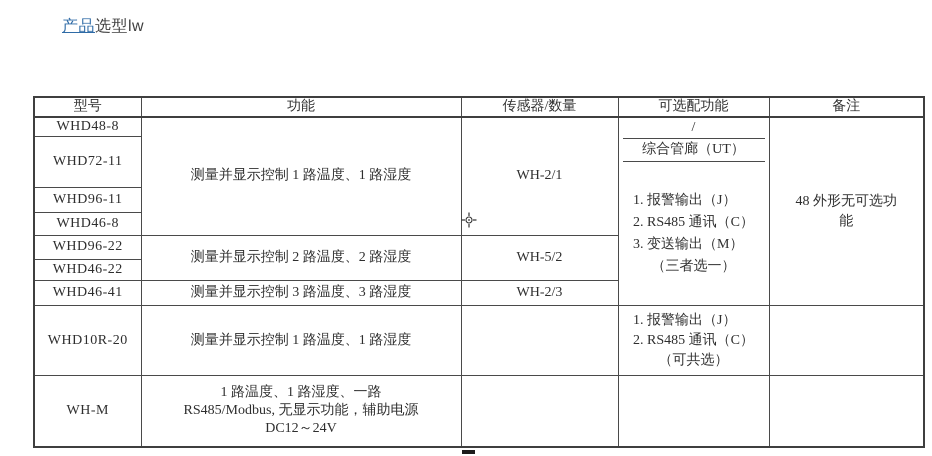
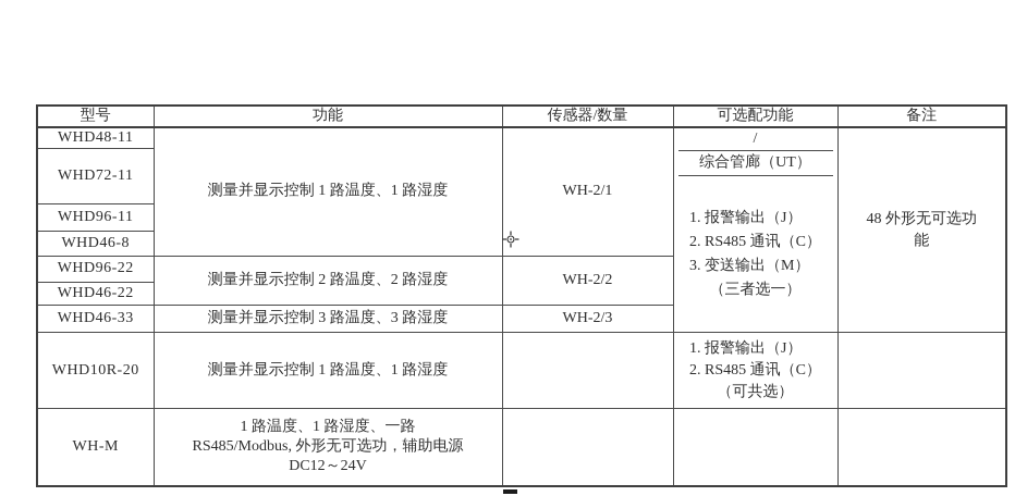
- 产品选型lw
  型号	功能	传感器/数量	可选配功能	备注
- WHD48-8	测量并显示控制 1 路温度、1 路湿度	WH-2/1	/ 综合管廊（UT） 1. 报警输出（J） 2. RS485 通讯（C） 3. 变送输出（M） （三者选一）	48 外形无可选功 能
+ WHD48-11	测量并显示控制 1 路温度、1 路湿度	WH-2/1	/ 综合管廊（UT） 1. 报警输出（J） 2. RS485 通讯（C） 3. 变送输出（M） （三者选一）	48 外形无可选功 能
  WHD72-11
  WHD96-11
  WHD46-8
- WHD96-22	测量并显示控制 2 路温度、2 路湿度	WH-5/2
+ WHD96-22	测量并显示控制 2 路温度、2 路湿度	WH-2/2
  WHD46-22
- WHD46-41	测量并显示控制 3 路温度、3 路湿度	WH-2/3
+ WHD46-33	测量并显示控制 3 路温度、3 路湿度	WH-2/3
  WHD10R-20	测量并显示控制 1 路温度、1 路湿度		1. 报警输出（J） 2. RS485 通讯（C） （可共选）
- WH-M	1 路温度、1 路湿度、一路 RS485/Modbus, 无显示功能，辅助电源 DC12～24V
+ WH-M	1 路温度、1 路湿度、一路 RS485/Modbus, 外形无可选功，辅助电源 DC12～24V
